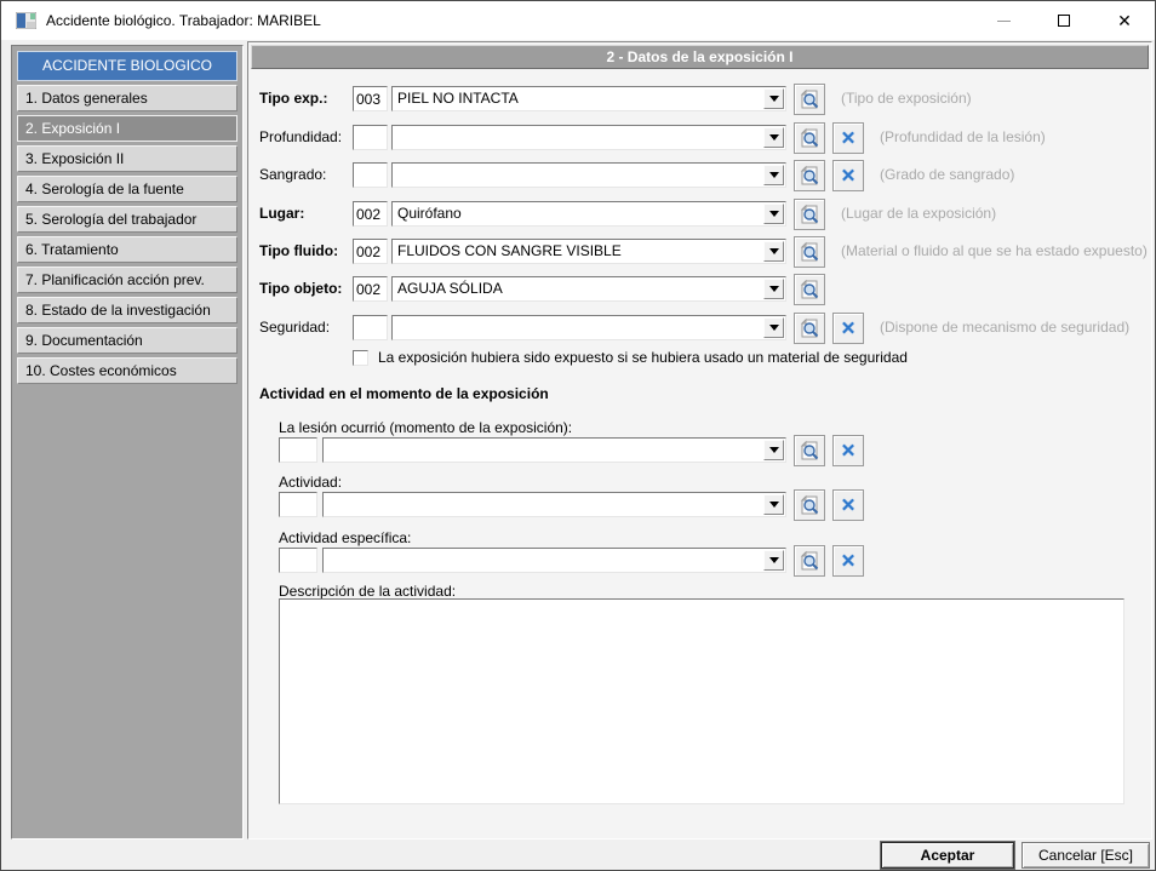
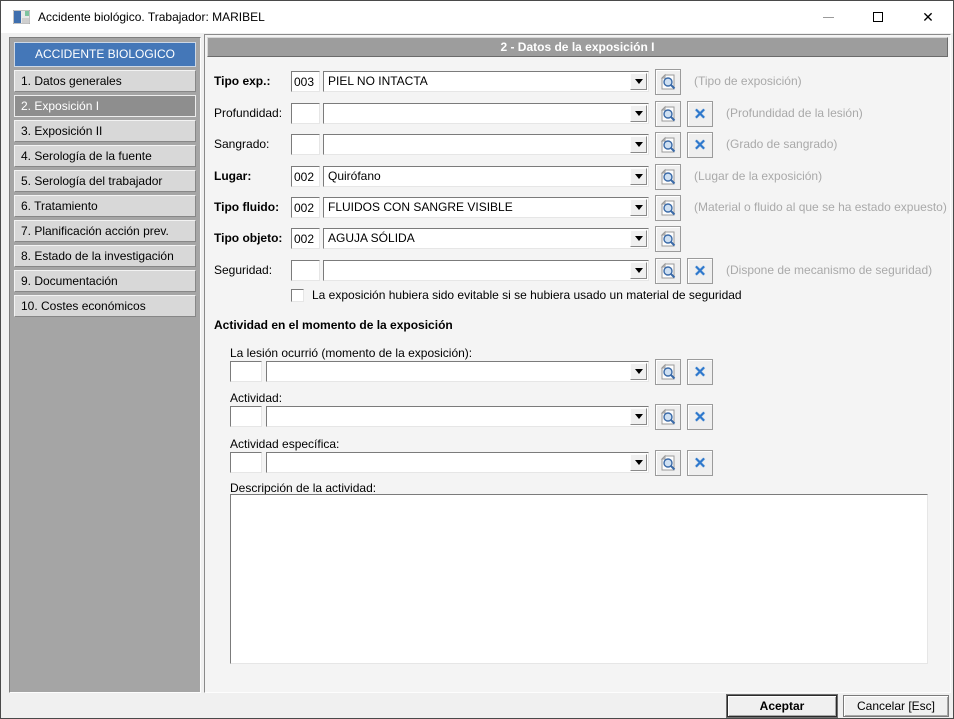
  Accidente biológico. Trabajador: MARIBEL
  ✕
  ACCIDENTE BIOLOGICO
  1. Datos generales
  2. Exposición I
  3. Exposición II
  4. Serología de la fuente
  5. Serología del trabajador
  6. Tratamiento
  7. Planificación acción prev.
  8. Estado de la investigación
  9. Documentación
  10. Costes económicos
  2 - Datos de la exposición I
  Tipo exp.:
  003
  PIEL NO INTACTA
  (Tipo de exposición)
  Profundidad:
  ✕
  (Profundidad de la lesión)
  Sangrado:
  ✕
  (Grado de sangrado)
  Lugar:
  002
  Quirófano
  (Lugar de la exposición)
  Tipo fluido:
  002
  FLUIDOS CON SANGRE VISIBLE
  (Material o fluido al que se ha estado expuesto)
  Tipo objeto:
  002
  AGUJA SÓLIDA
  Seguridad:
  ✕
  (Dispone de mecanismo de seguridad)
- La exposición hubiera sido expuesto si se hubiera usado un material de seguridad
+ La exposición hubiera sido evitable si se hubiera usado un material de seguridad
  Actividad en el momento de la exposición
  La lesión ocurrió (momento de la exposición):
  ✕
  Actividad:
  ✕
  Actividad específica:
  ✕
  Descripción de la actividad:
  Aceptar
  Cancelar [Esc]
